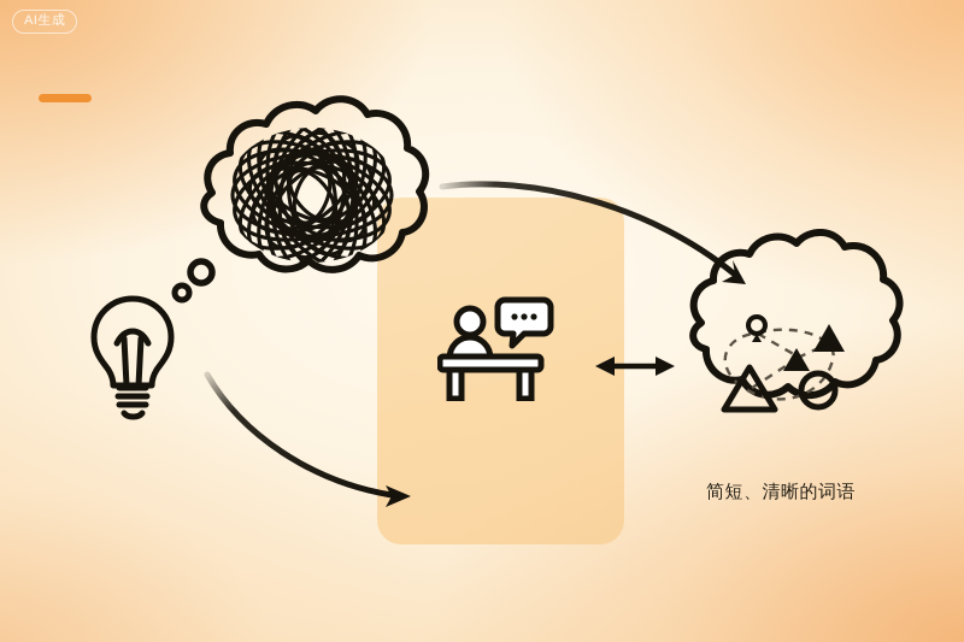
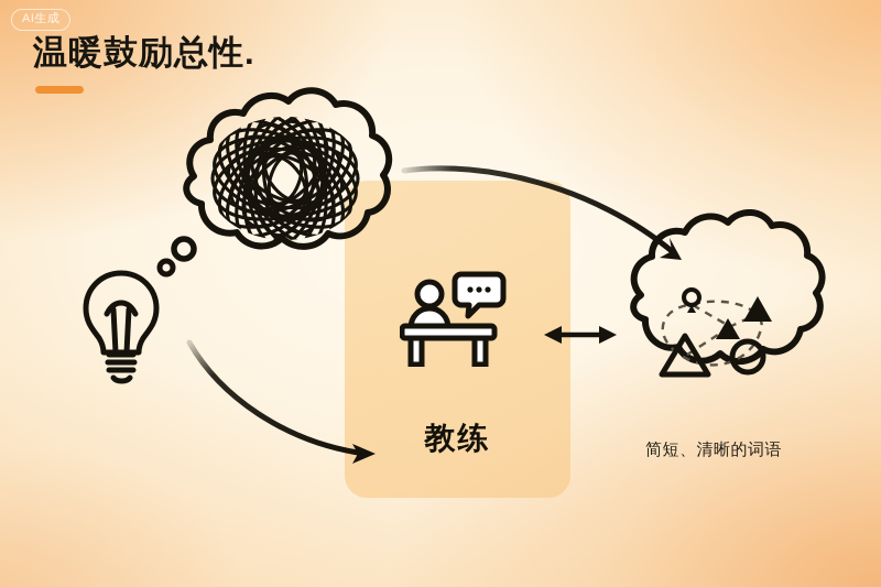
  AI生成
+ 温暖鼓励总性.
+ 教练
  简短、清晰的词语
